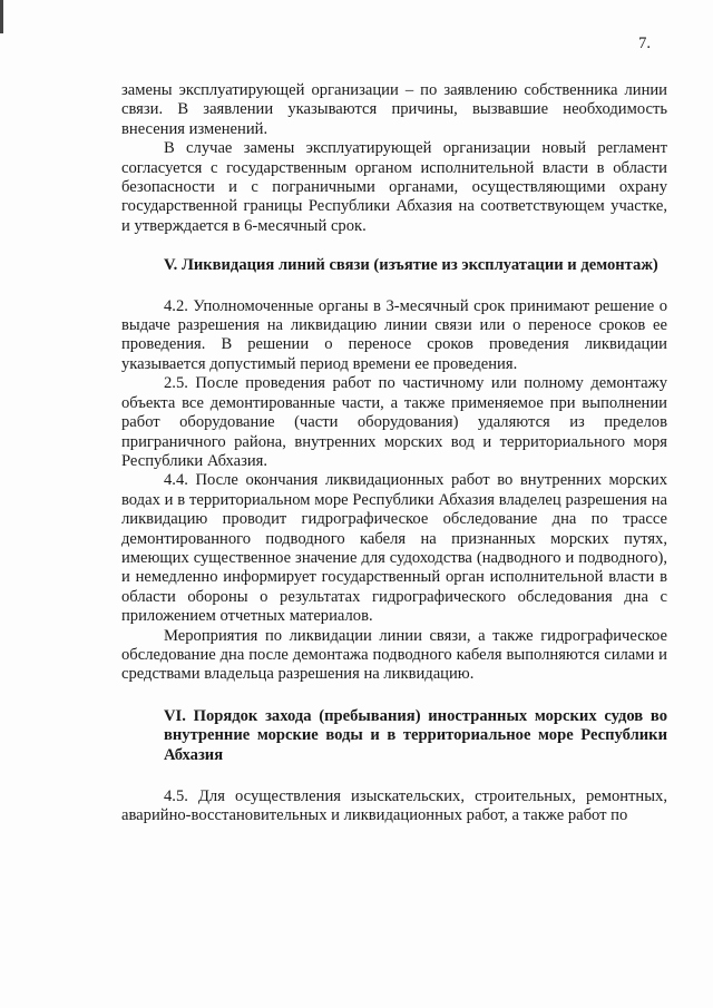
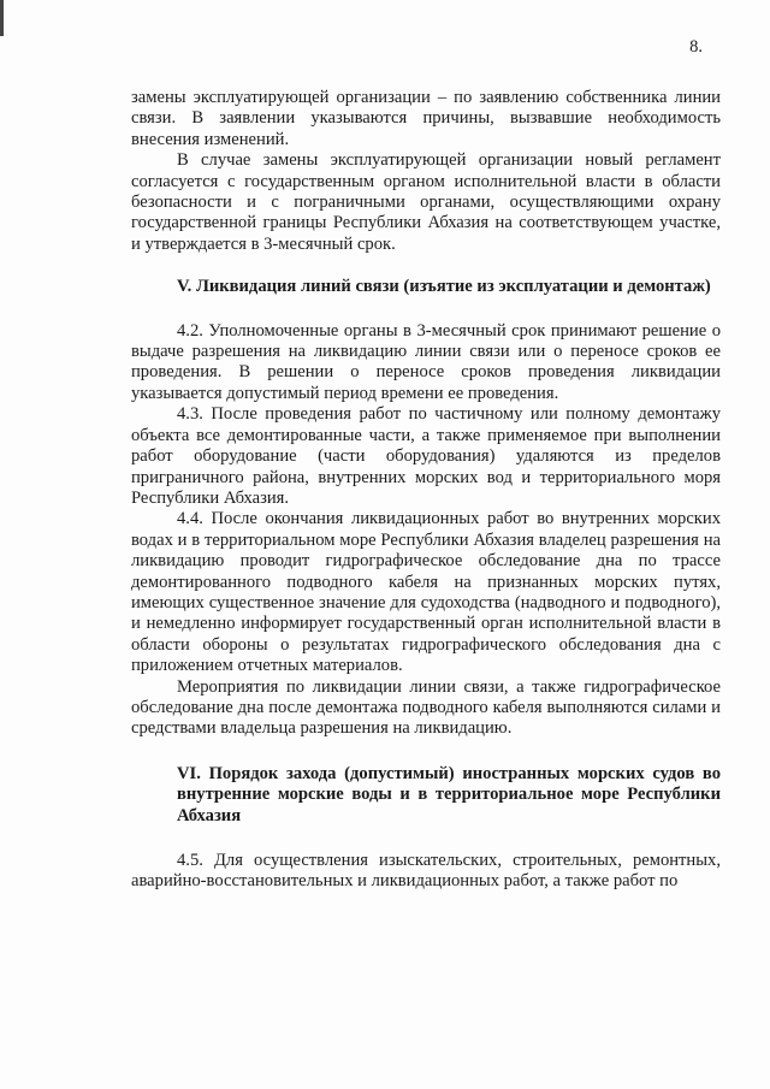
- 7.
+ 8.
  замены эксплуатирующей организации – по заявлению собственника линии связи. В заявлении указываются причины, вызвавшие необходимость внесения изменений.
- В случае замены эксплуатирующей организации новый регламент согласуется с государственным органом исполнительной власти в области безопасности и с пограничными органами, осуществляющими охрану государственной границы Республики Абхазия на соответствующем участке, и утверждается в 6-месячный срок.
+ В случае замены эксплуатирующей организации новый регламент согласуется с государственным органом исполнительной власти в области безопасности и с пограничными органами, осуществляющими охрану государственной границы Республики Абхазия на соответствующем участке, и утверждается в 3-месячный срок.
  V. Ликвидация линий связи (изъятие из эксплуатации и демонтаж)
  4.2. Уполномоченные органы в 3-месячный срок принимают решение о выдаче разрешения на ликвидацию линии связи или о переносе сроков ее проведения. В решении о переносе сроков проведения ликвидации указывается допустимый период времени ее проведения.
- 2.5. После проведения работ по частичному или полному демонтажу объекта все демонтированные части, а также применяемое при выполнении работ оборудование (части оборудования) удаляются из пределов приграничного района, внутренних морских вод и территориального моря Республики Абхазия.
+ 4.3. После проведения работ по частичному или полному демонтажу объекта все демонтированные части, а также применяемое при выполнении работ оборудование (части оборудования) удаляются из пределов приграничного района, внутренних морских вод и территориального моря Республики Абхазия.
  4.4. После окончания ликвидационных работ во внутренних морских водах и в территориальном море Республики Абхазия владелец разрешения на ликвидацию проводит гидрографическое обследование дна по трассе демонтированного подводного кабеля на признанных морских путях, имеющих существенное значение для судоходства (надводного и подводного), и немедленно информирует государственный орган исполнительной власти в области обороны о результатах гидрографического обследования дна с приложением отчетных материалов.
  Мероприятия по ликвидации линии связи, а также гидрографическое обследование дна после демонтажа подводного кабеля выполняются силами и средствами владельца разрешения на ликвидацию.
- VI. Порядок захода (пребывания) иностранных морских судов во внутренние морские воды и в территориальное море Республики Абхазия
+ VI. Порядок захода (допустимый) иностранных морских судов во внутренние морские воды и в территориальное море Республики Абхазия
  4.5. Для осуществления изыскательских, строительных, ремонтных, аварийно-восстановительных и ликвидационных работ, а также работ по
